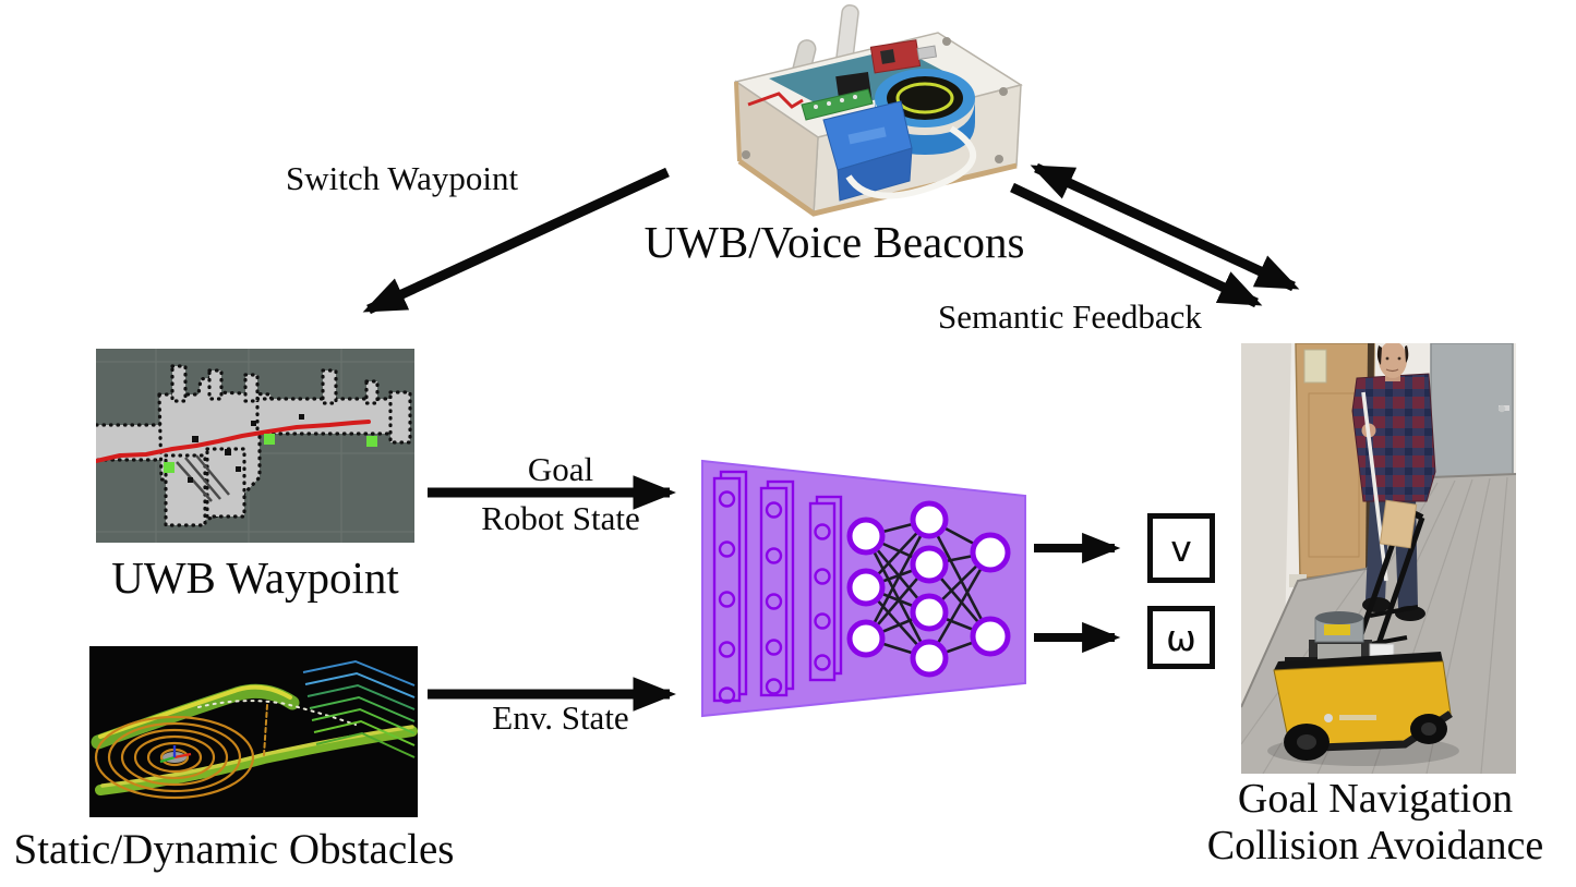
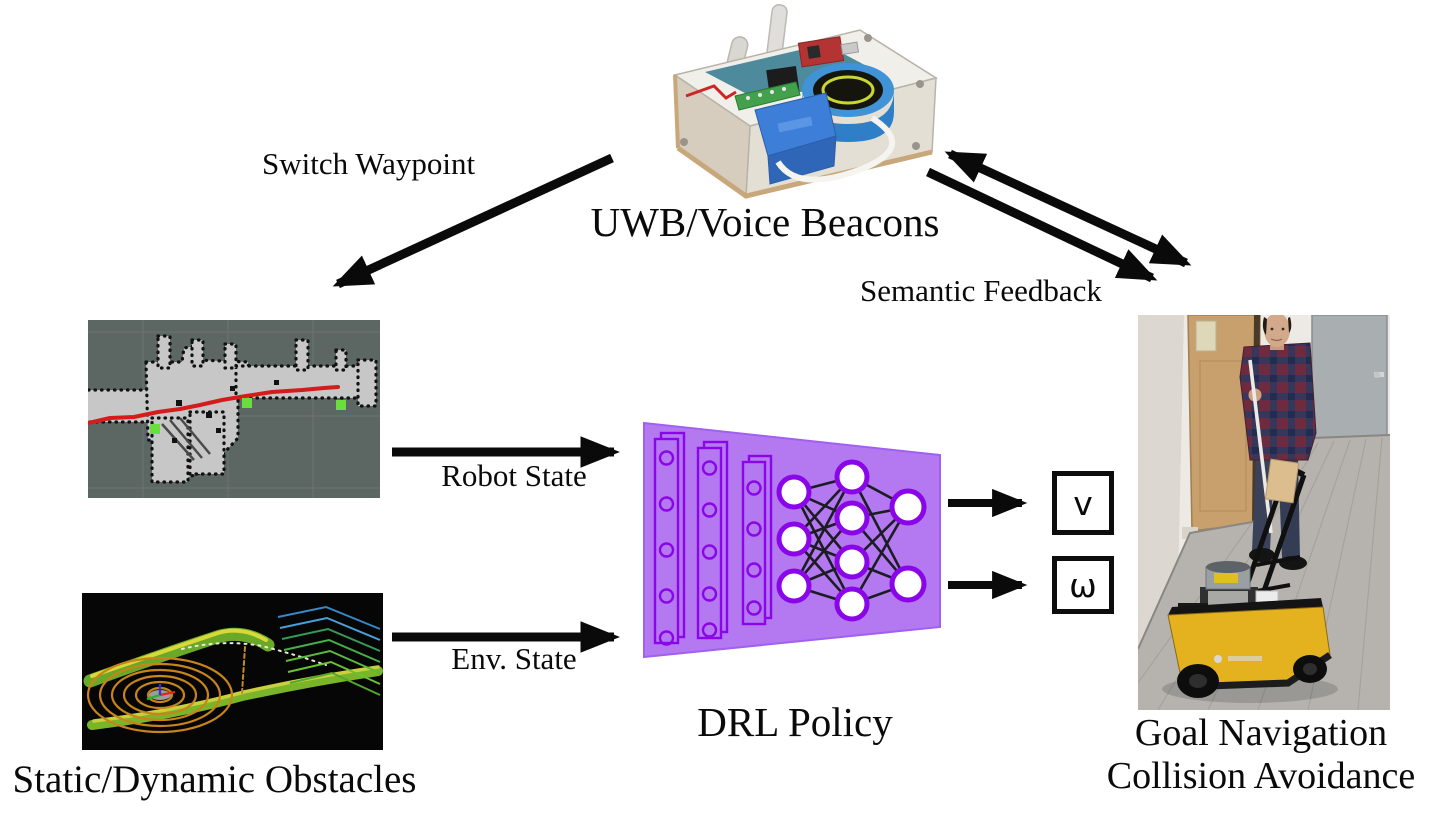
  Switch Waypoint
  UWB/Voice Beacons
  Semantic Feedback
- UWB Waypoint
- Goal
  Robot State
  Env. State
+ DRL Policy
  Static/Dynamic Obstacles
  Goal Navigation
  Collision Avoidance
  v
  ω
